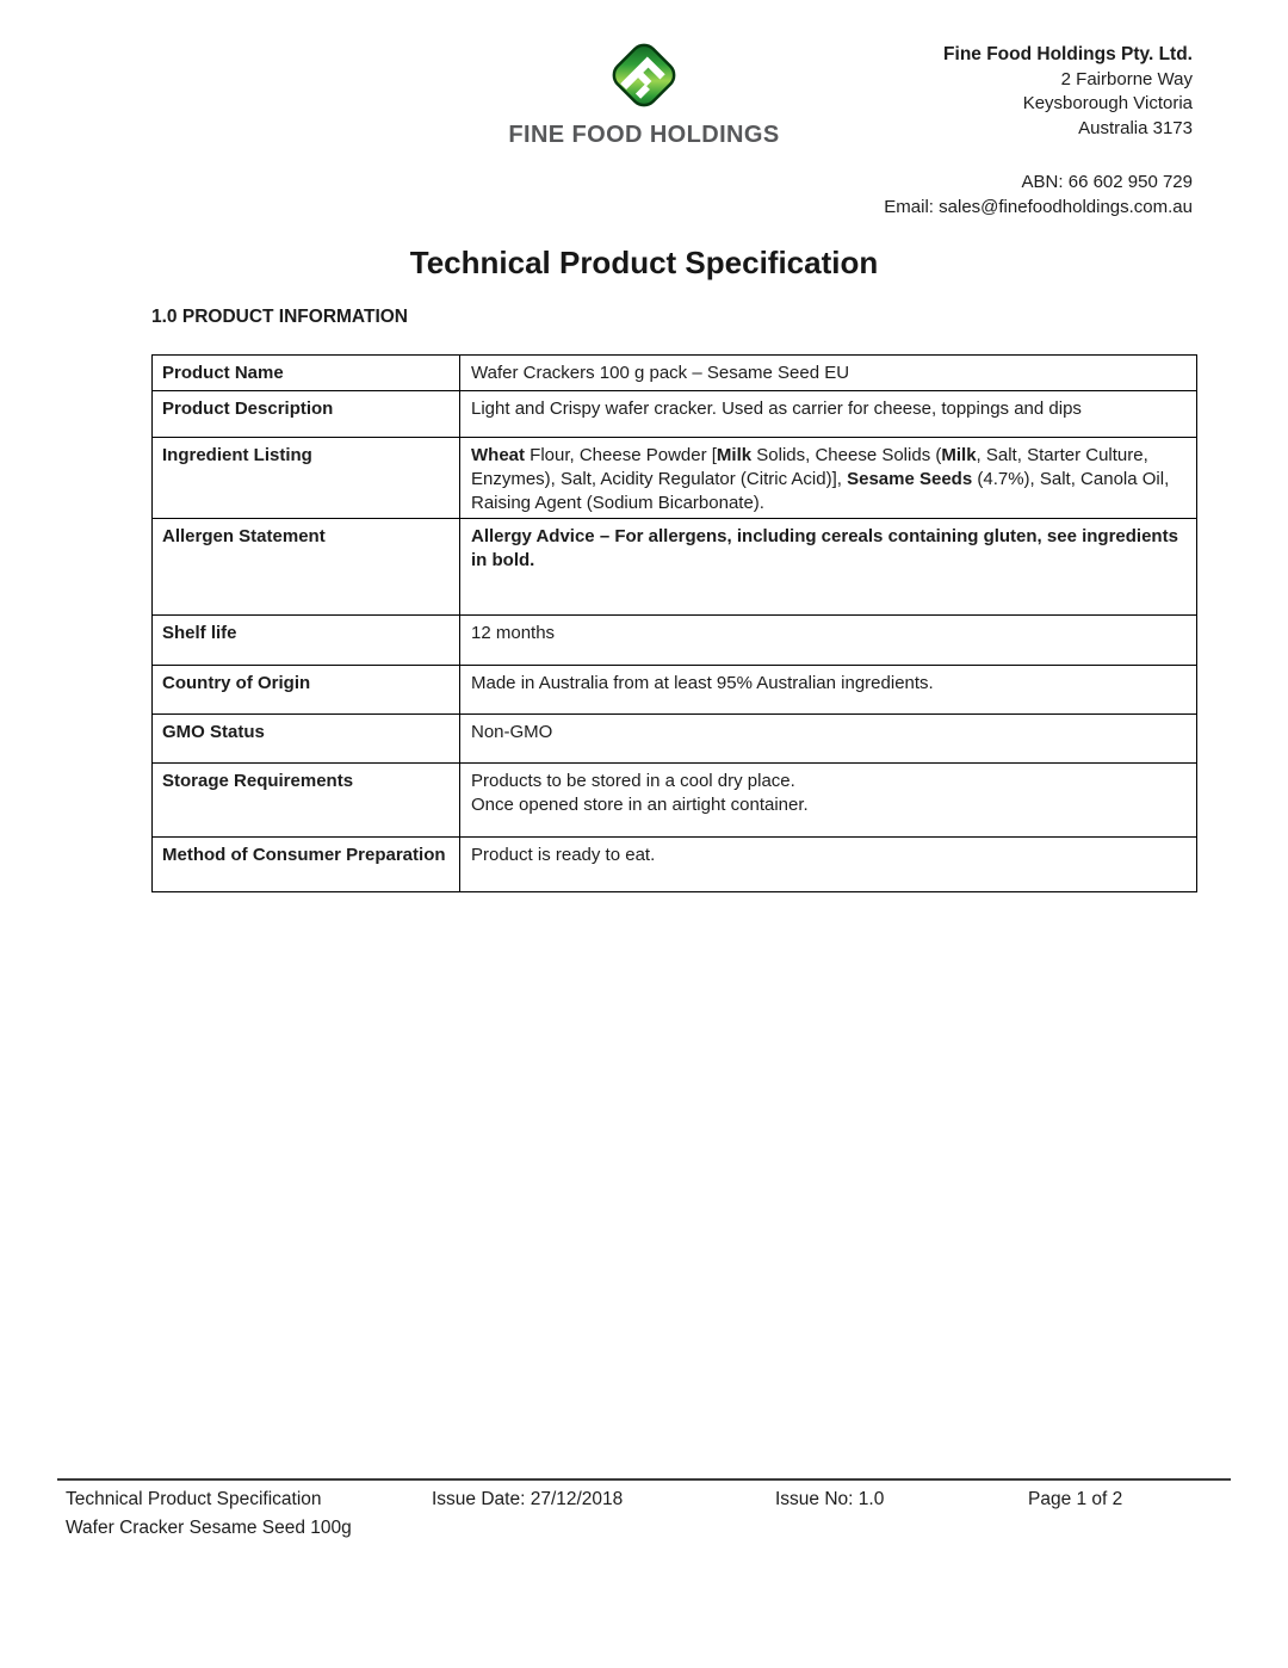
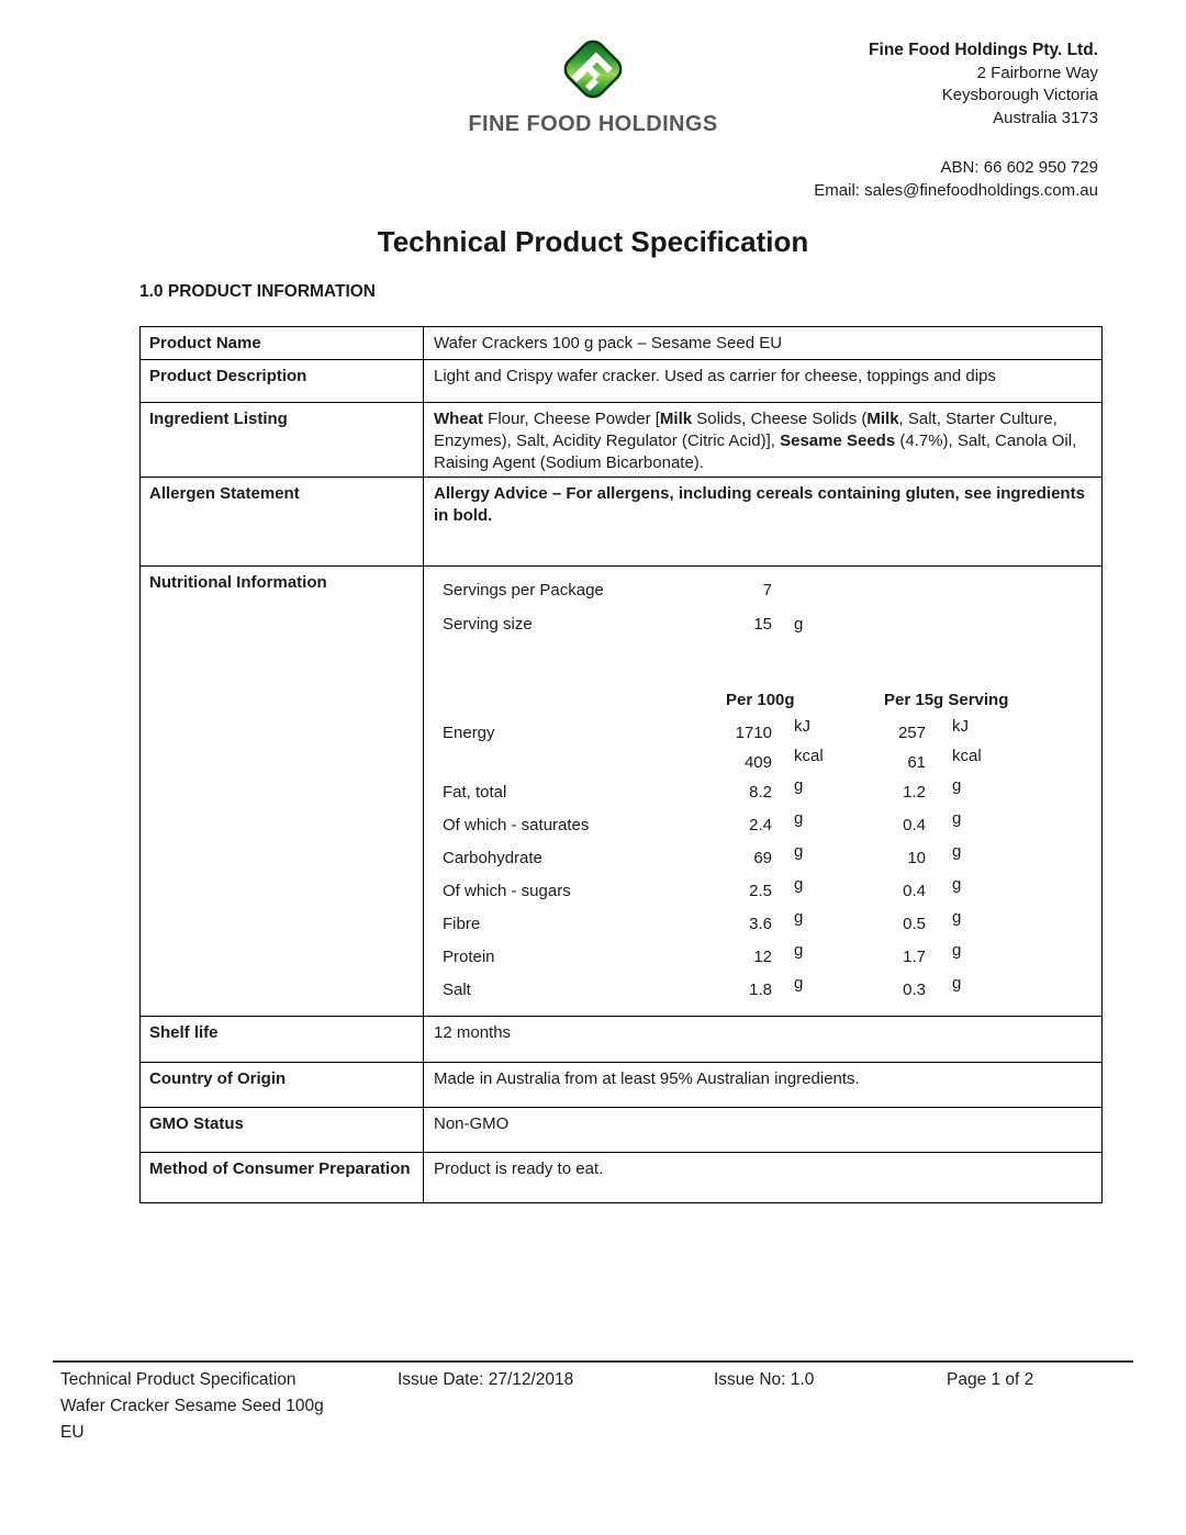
  FINE FOOD HOLDINGS
  Fine Food Holdings Pty. Ltd.
  2 Fairborne Way
  Keysborough Victoria
  Australia 3173
  ABN: 66 602 950 729
  Email: sales@finefoodholdings.com.au
  Technical Product Specification
  1.0 PRODUCT INFORMATION
  Product Name	Wafer Crackers 100 g pack – Sesame Seed EU
  Product Description	Light and Crispy wafer cracker. Used as carrier for cheese, toppings and dips
  Ingredient Listing	Wheat Flour, Cheese Powder [Milk Solids, Cheese Solids (Milk, Salt, Starter Culture, Enzymes), Salt, Acidity Regulator (Citric Acid)], Sesame Seeds (4.7%), Salt, Canola Oil, Raising Agent (Sodium Bicarbonate).
  Allergen Statement	Allergy Advice – For allergens, including cereals containing gluten, see ingredients in bold.
+ Nutritional Information	Servings per Package 7 Serving size 15 g Per 100g Per 15g Serving Energy 1710 kJ 257 kJ 409 kcal 61 kcal Fat, total 8.2 g 1.2 g Of which - saturates 2.4 g 0.4 g Carbohydrate 69 g 10 g Of which - sugars 2.5 g 0.4 g Fibre 3.6 g 0.5 g Protein 12 g 1.7 g Salt 1.8 g 0.3 g
  Shelf life	12 months
  Country of Origin	Made in Australia from at least 95% Australian ingredients.
  GMO Status	Non-GMO
- Storage Requirements	Products to be stored in a cool dry place. Once opened store in an airtight container.
  Method of Consumer Preparation	Product is ready to eat.
  Technical Product Specification
  Wafer Cracker Sesame Seed 100g
+ EU
  Issue Date: 27/12/2018
  Issue No: 1.0
  Page 1 of 2
